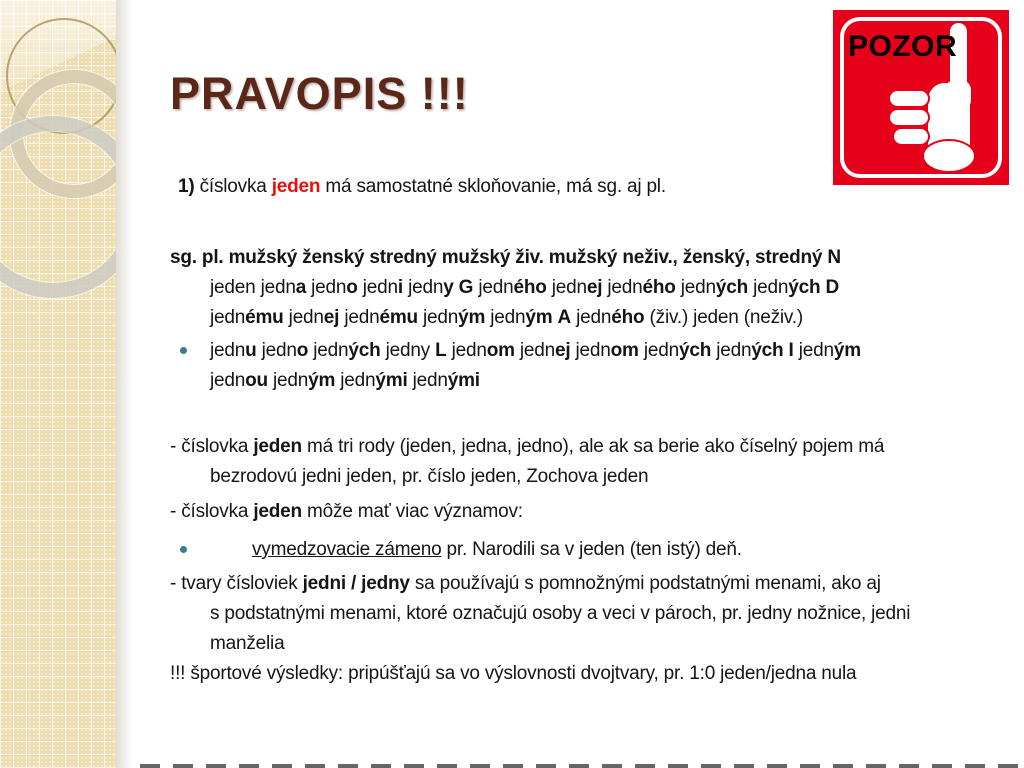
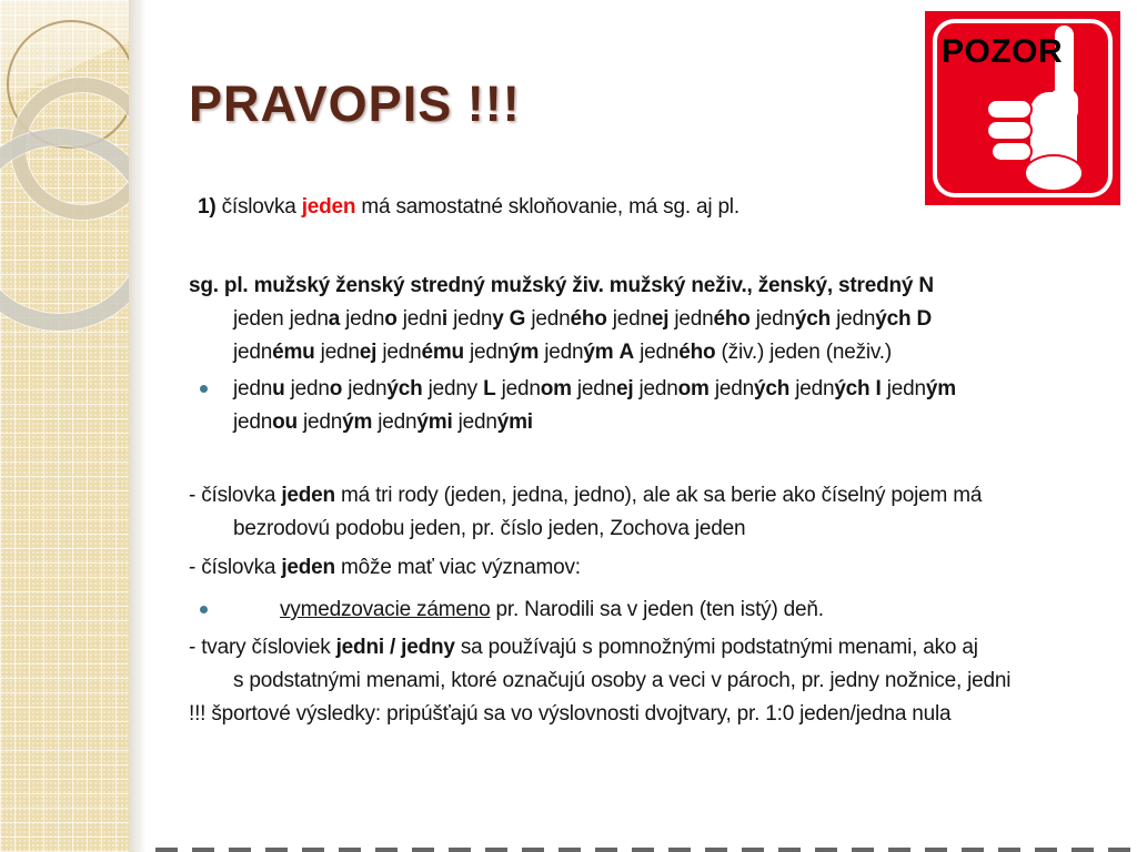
  PRAVOPIS !!!
  POZOR
  1) číslovka jeden má samostatné skloňovanie, má sg. aj pl.
  sg. pl. mužský ženský stredný mužský živ. mužský neživ., ženský, stredný N
  jeden jedna jedno jedni jedny G jedného jednej jedného jedných jedných D
  jednému jednej jednému jedným jedným A jedného (živ.) jeden (neživ.)
  jednu jedno jedných jedny L jednom jednej jednom jedných jedných I jedným
  jednou jedným jednými jednými
  - číslovka jeden má tri rody (jeden, jedna, jedno), ale ak sa berie ako číselný pojem má
- bezrodovú jedni jeden, pr. číslo jeden, Zochova jeden
+ bezrodovú podobu jeden, pr. číslo jeden, Zochova jeden
  - číslovka jeden môže mať viac významov:
  vymedzovacie zámeno pr. Narodili sa v jeden (ten istý) deň.
  - tvary čísloviek jedni / jedny sa používajú s pomnožnými podstatnými menami, ako aj
  s podstatnými menami, ktoré označujú osoby a veci v pároch, pr. jedny nožnice, jedni
- manželia
  !!! športové výsledky: pripúšťajú sa vo výslovnosti dvojtvary, pr. 1:0 jeden/jedna nula
